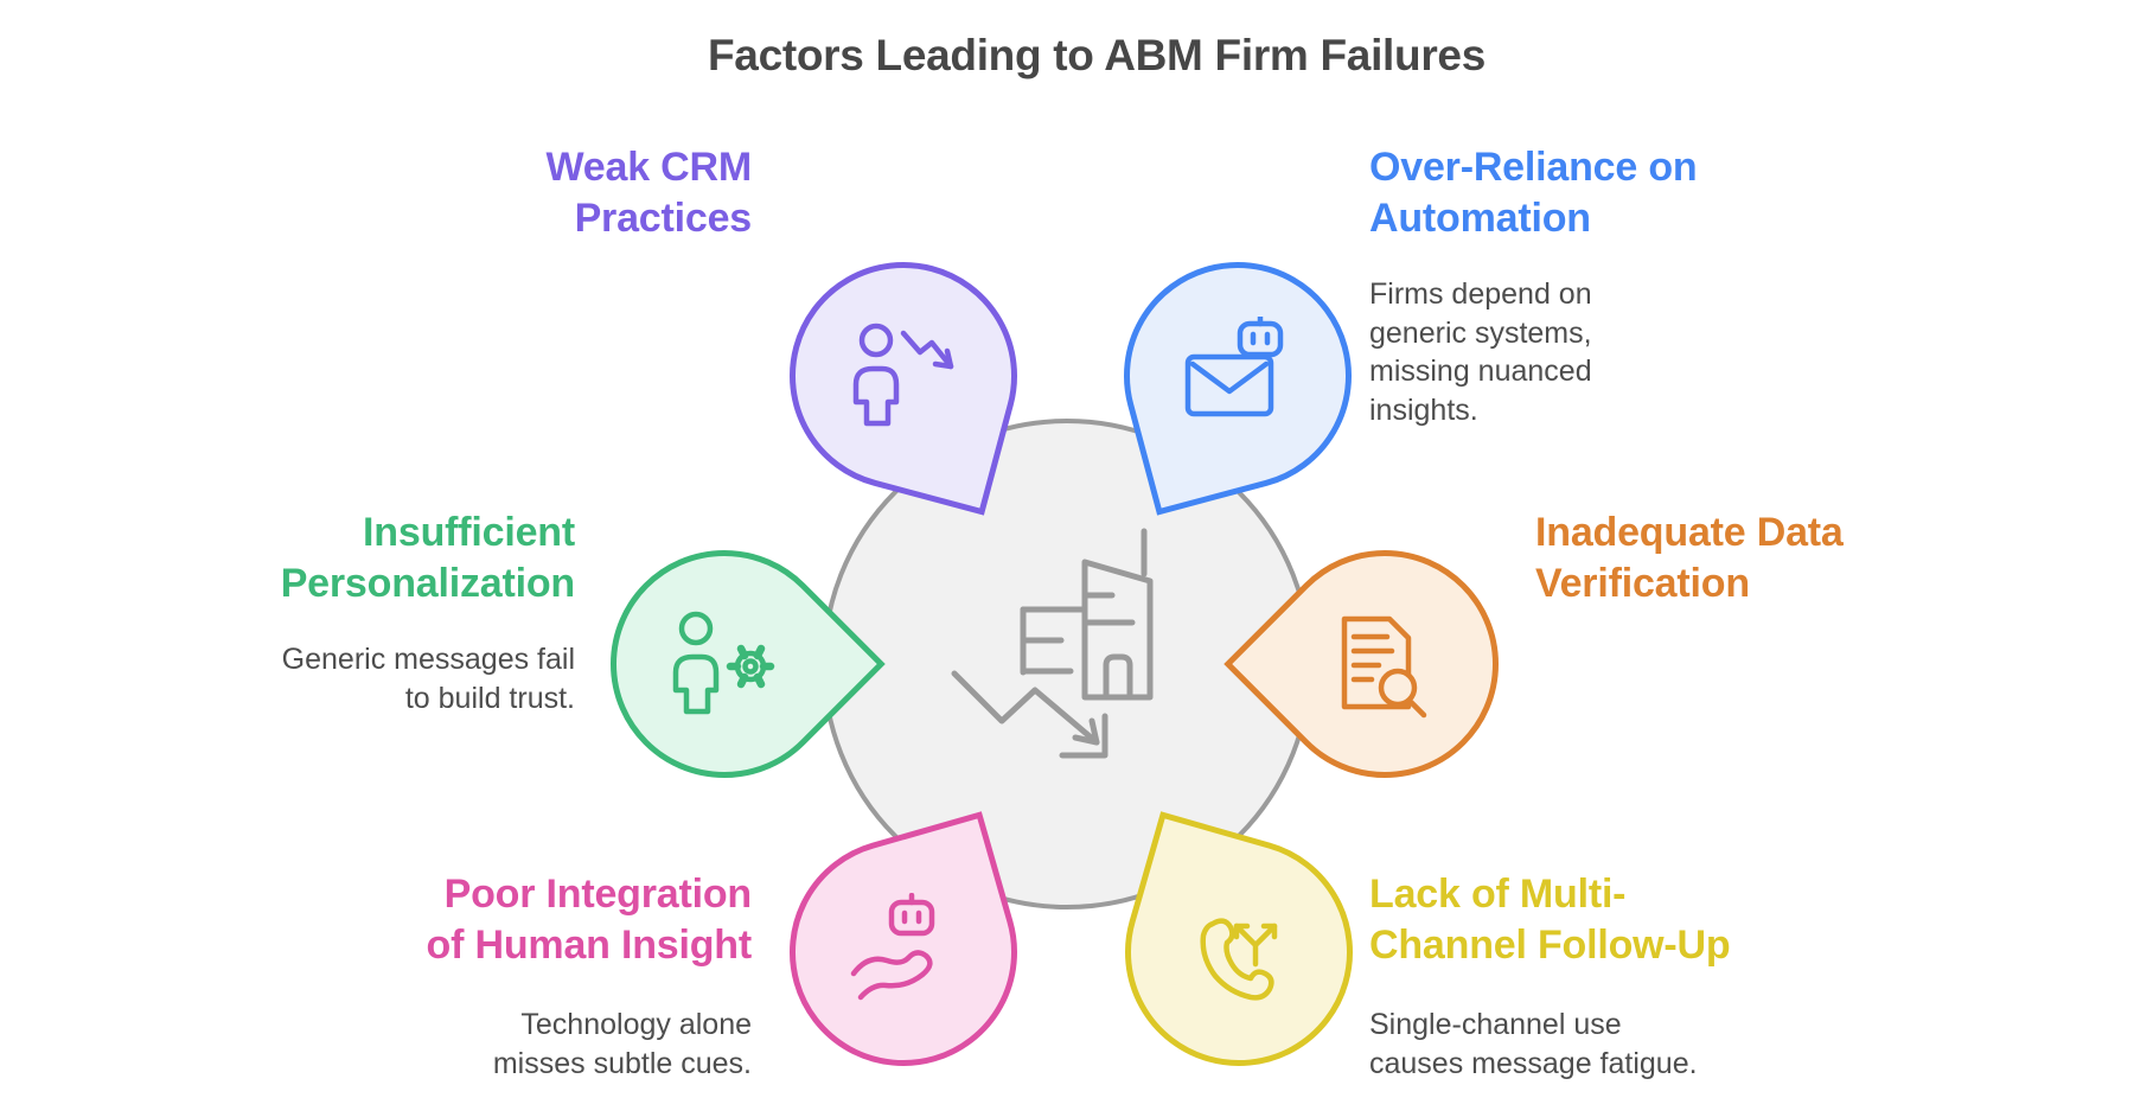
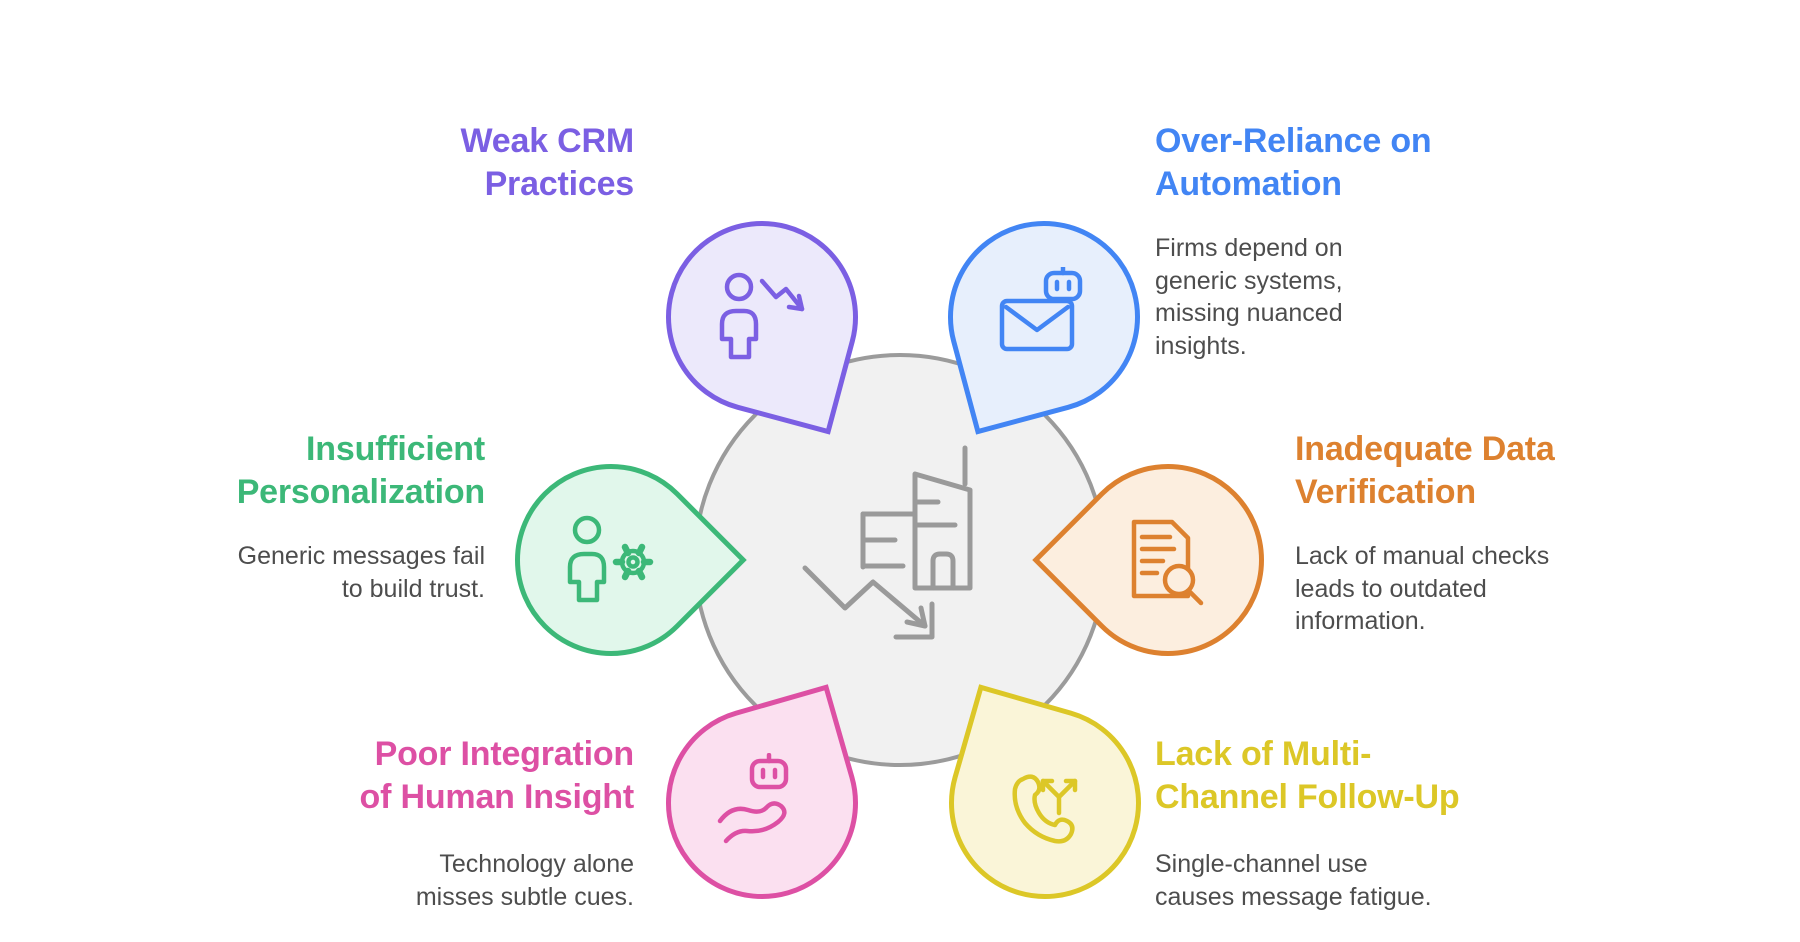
- Factors Leading to ABM Firm Failures
  Weak CRM
  Practices
  Over-Reliance on
  Automation
  Firms depend on
  generic systems,
  missing nuanced
  insights.
  Insufficient
  Personalization
  Generic messages fail
  to build trust.
  Inadequate Data
  Verification
+ Lack of manual checks
+ leads to outdated
+ information.
  Poor Integration
  of Human Insight
  Technology alone
  misses subtle cues.
  Lack of Multi-
  Channel Follow-Up
  Single-channel use
  causes message fatigue.
